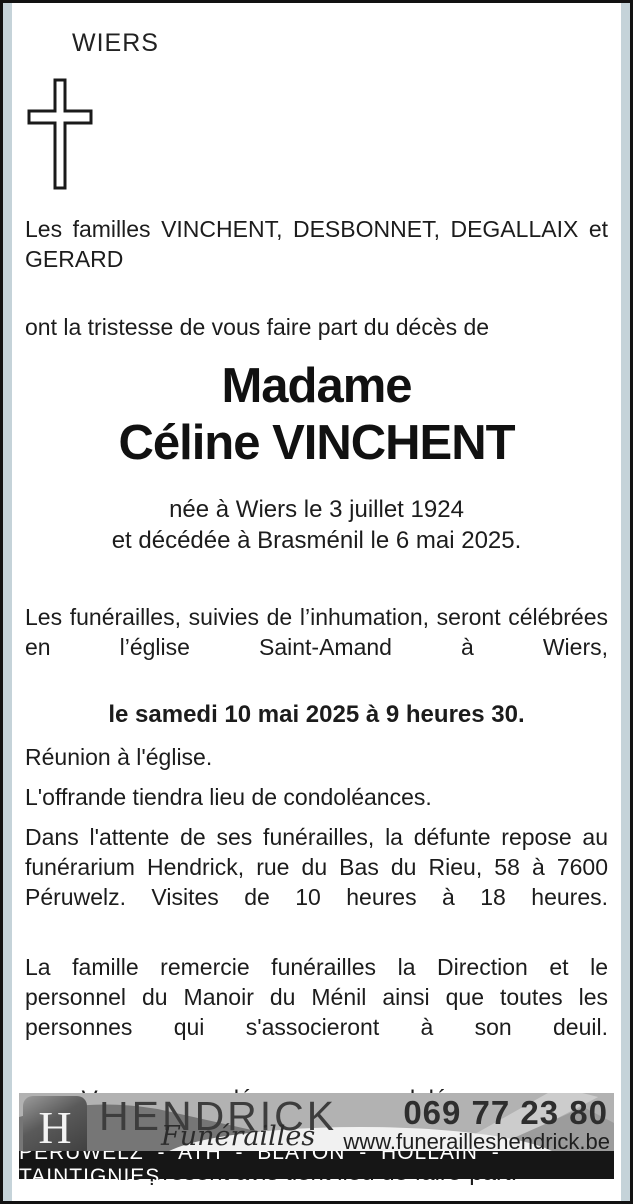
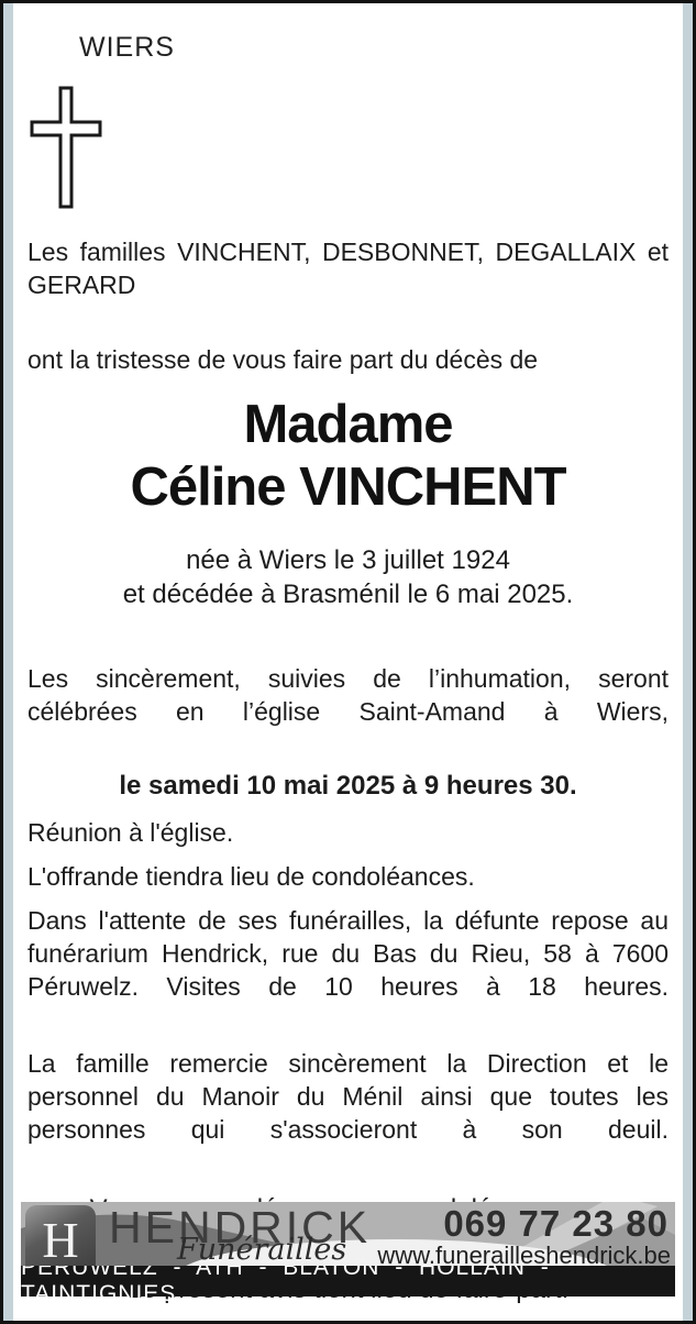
  WIERS
  Les familles VINCHENT, DESBONNET, DEGALLAIX et GERARD
  ont la tristesse de vous faire part du décès de
  Madame
  Céline VINCHENT
  née à Wiers le 3 juillet 1924
  et décédée à Brasménil le 6 mai 2025.
- Les funérailles, suivies de l’inhumation, seront célébrées en l’église Saint-Amand à Wiers,
+ Les sincèrement, suivies de l’inhumation, seront célébrées en l’église Saint-Amand à Wiers,
  le samedi 10 mai 2025 à 9 heures 30.
  Réunion à l'église.
  L'offrande tiendra lieu de condoléances.
  Dans l'attente de ses funérailles, la défunte repose au funérarium Hendrick, rue du Bas du Rieu, 58 à 7600 Péruwelz. Visites de 10 heures à 18 heures.
- La famille remercie funérailles la Direction et le personnel du Manoir du Ménil ainsi que toutes les personnes qui s'associeront à son deuil.
+ La famille remercie sincèrement la Direction et le personnel du Manoir du Ménil ainsi que toutes les personnes qui s'associeront à son deuil.
  H
  HENDRICK
  Funérailles
  069 77 23 80
  www.funerailleshendrick.be
  PÉRUWELZ - ATH - BLATON - HOLLAIN - TAINTIGNIES
